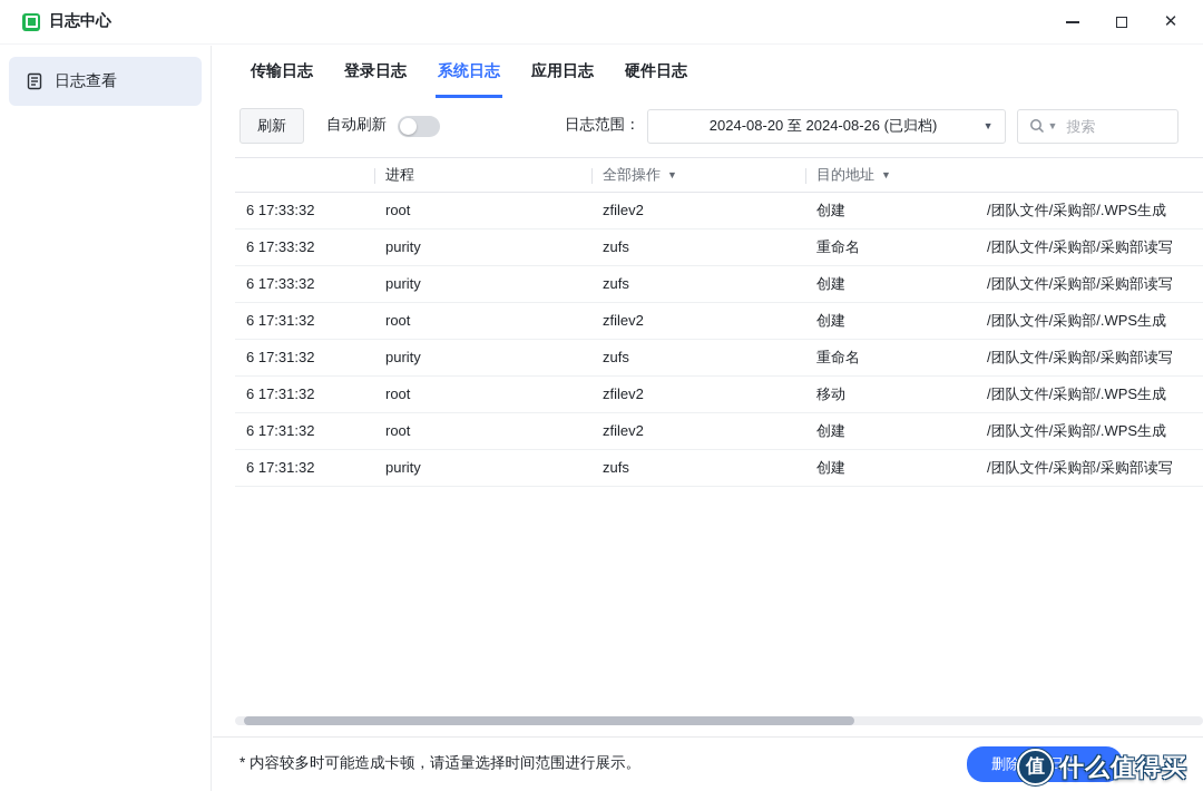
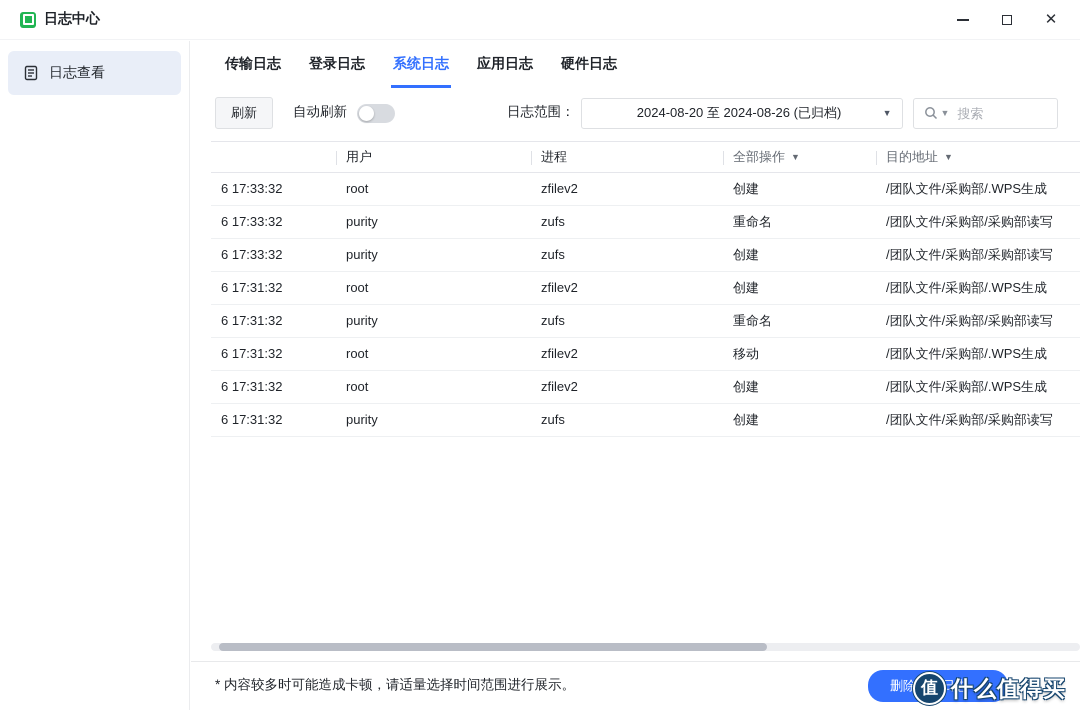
  日志中心
  ✕
  日志查看
  传输日志
  登录日志
  系统日志
  应用日志
  硬件日志
  刷新
  自动刷新
  日志范围：
  2024-08-20 至 2024-08-26 (已归档)
  ▼
  ▼
  搜索
+ 用户
  进程
  全部操作
  ▼
  目的地址
  ▼
  6 17:33:32
  root
  zfilev2
  创建
  /团队文件/采购部/.WPS生成
  6 17:33:32
  purity
  zufs
  重命名
  /团队文件/采购部/采购部读写
  6 17:33:32
  purity
  zufs
  创建
  /团队文件/采购部/采购部读写
  6 17:31:32
  root
  zfilev2
  创建
  /团队文件/采购部/.WPS生成
  6 17:31:32
  purity
  zufs
  重命名
  /团队文件/采购部/采购部读写
  6 17:31:32
  root
  zfilev2
  移动
  /团队文件/采购部/.WPS生成
  6 17:31:32
  root
  zfilev2
  创建
  /团队文件/采购部/.WPS生成
  6 17:31:32
  purity
  zufs
  创建
  /团队文件/采购部/采购部读写
  * 内容较多时可能造成卡顿，请适量选择时间范围进行展示。
  值
  什么值得买
